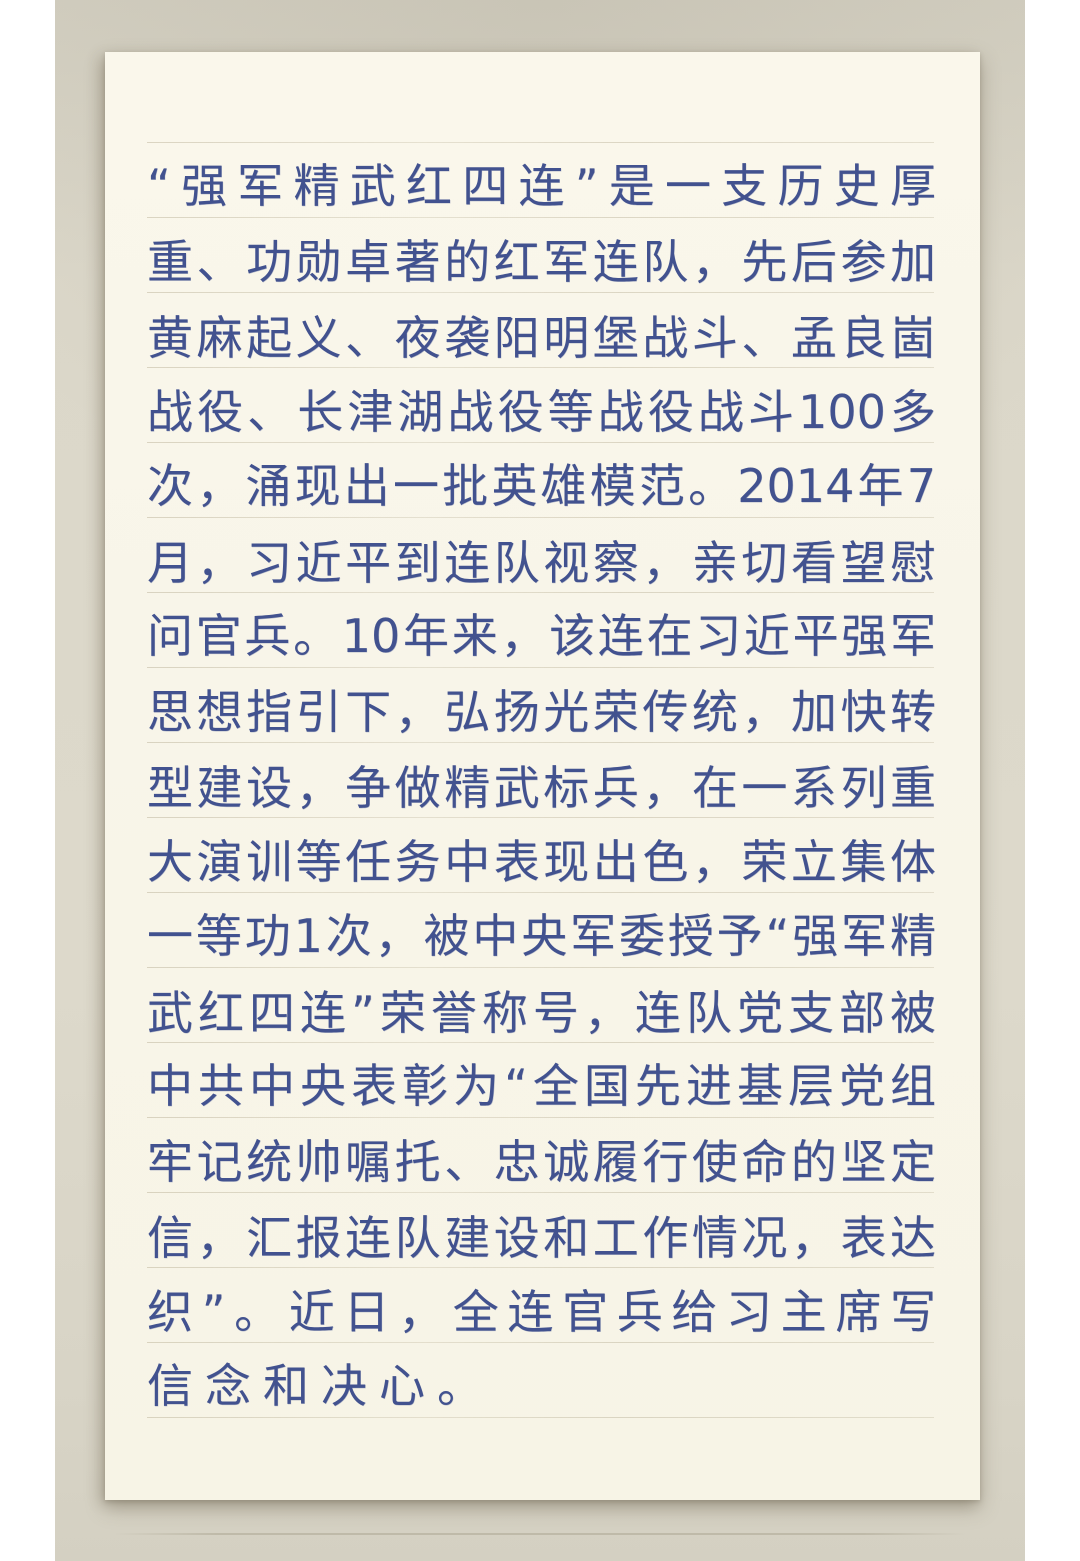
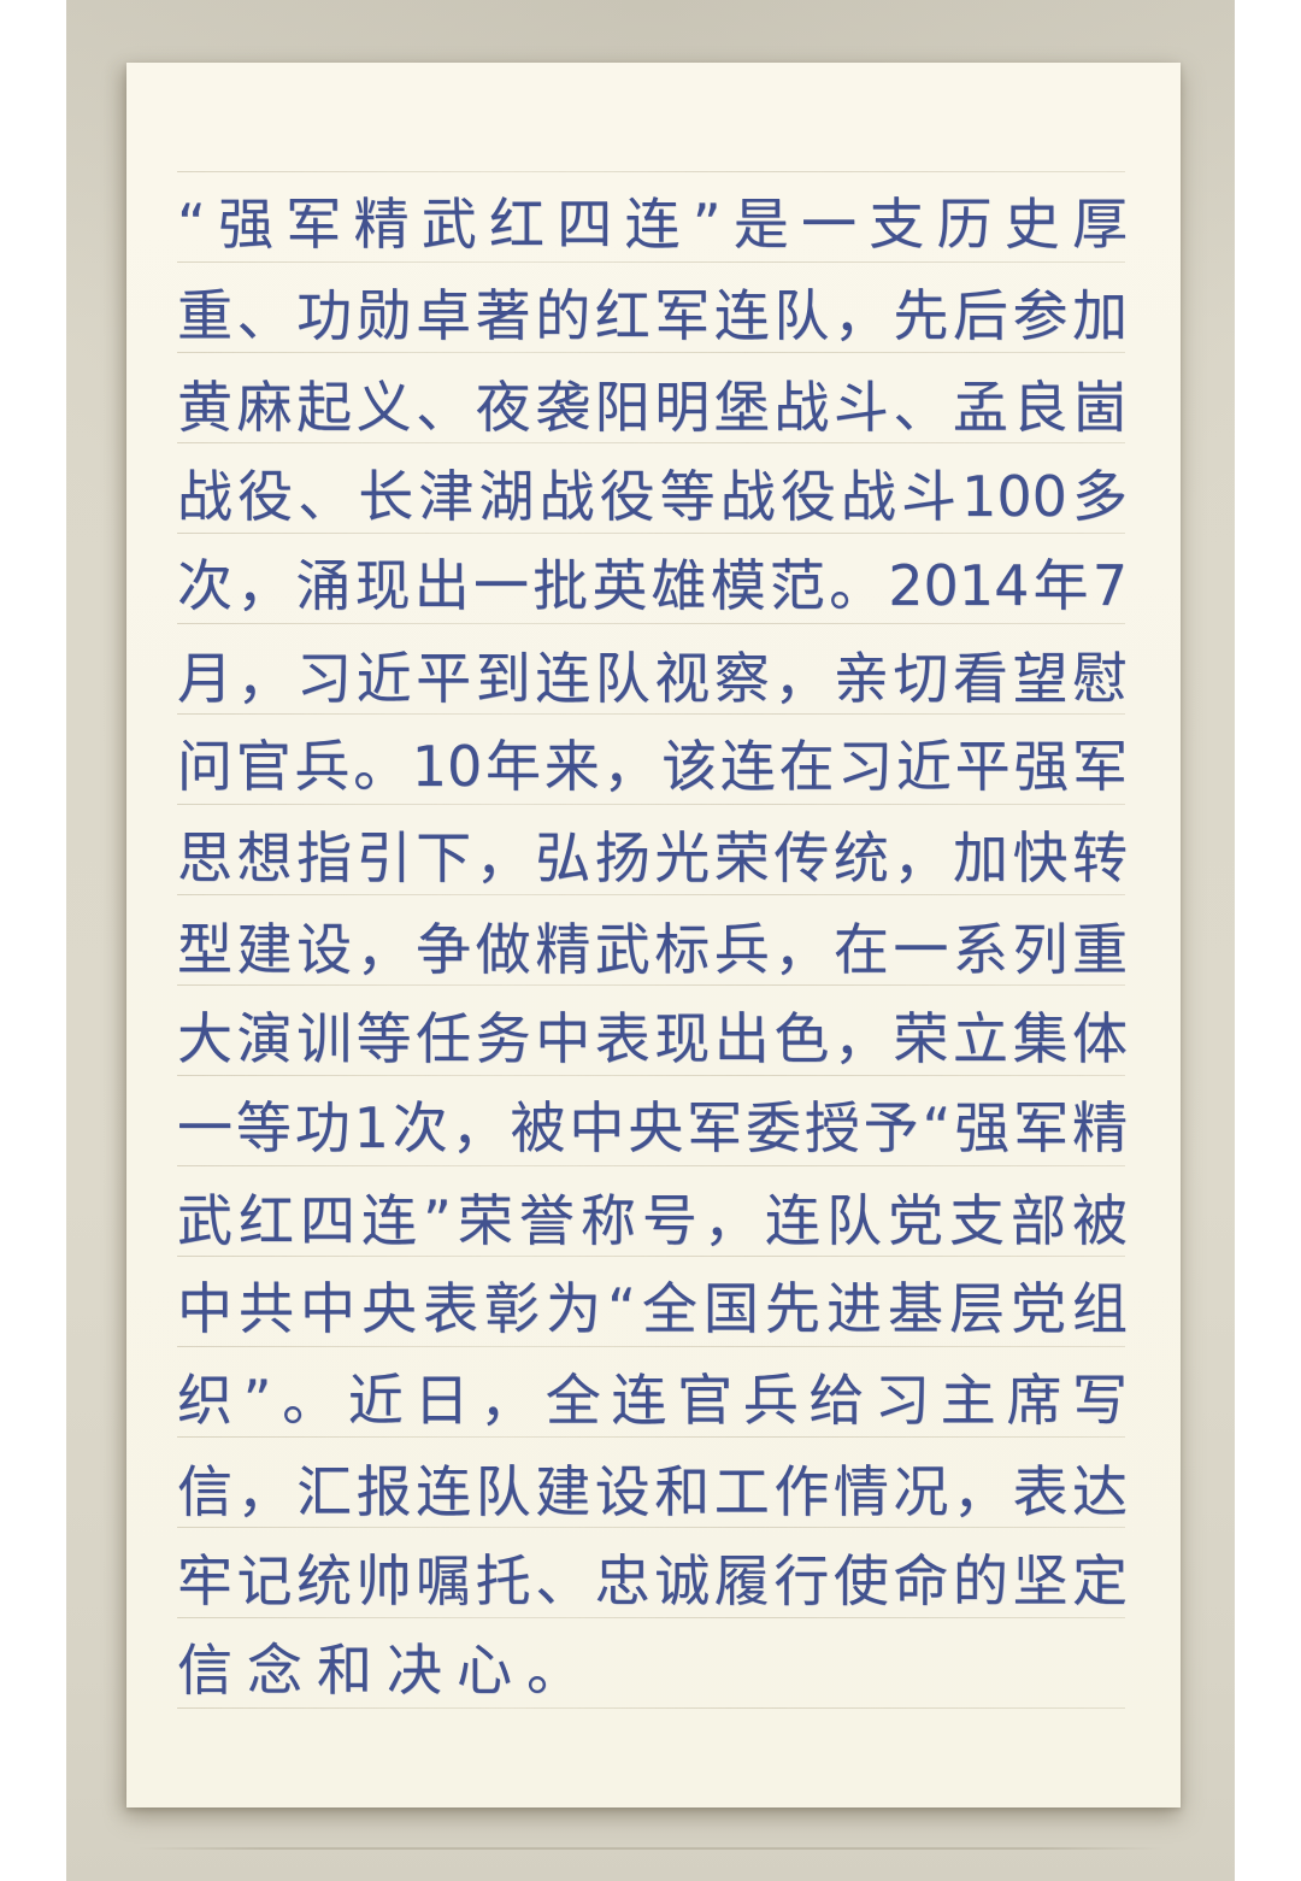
  “强军精武红四连”是一支历史厚
  重、功勋卓著的红军连队，先后参加
  黄麻起义、夜袭阳明堡战斗、孟良崮
  战役、长津湖战役等战役战斗100多
  次，涌现出一批英雄模范。2014年7
  月，习近平到连队视察，亲切看望慰
  问官兵。10年来，该连在习近平强军
  思想指引下，弘扬光荣传统，加快转
  型建设，争做精武标兵，在一系列重
  大演训等任务中表现出色，荣立集体
  一等功1次，被中央军委授予“强军精
  武红四连”荣誉称号，连队党支部被
  中共中央表彰为“全国先进基层党组
- 牢记统帅嘱托、忠诚履行使命的坚定
+ 织”。近日，全连官兵给习主席写
  信，汇报连队建设和工作情况，表达
- 织”。近日，全连官兵给习主席写
+ 牢记统帅嘱托、忠诚履行使命的坚定
  信念和决心。
